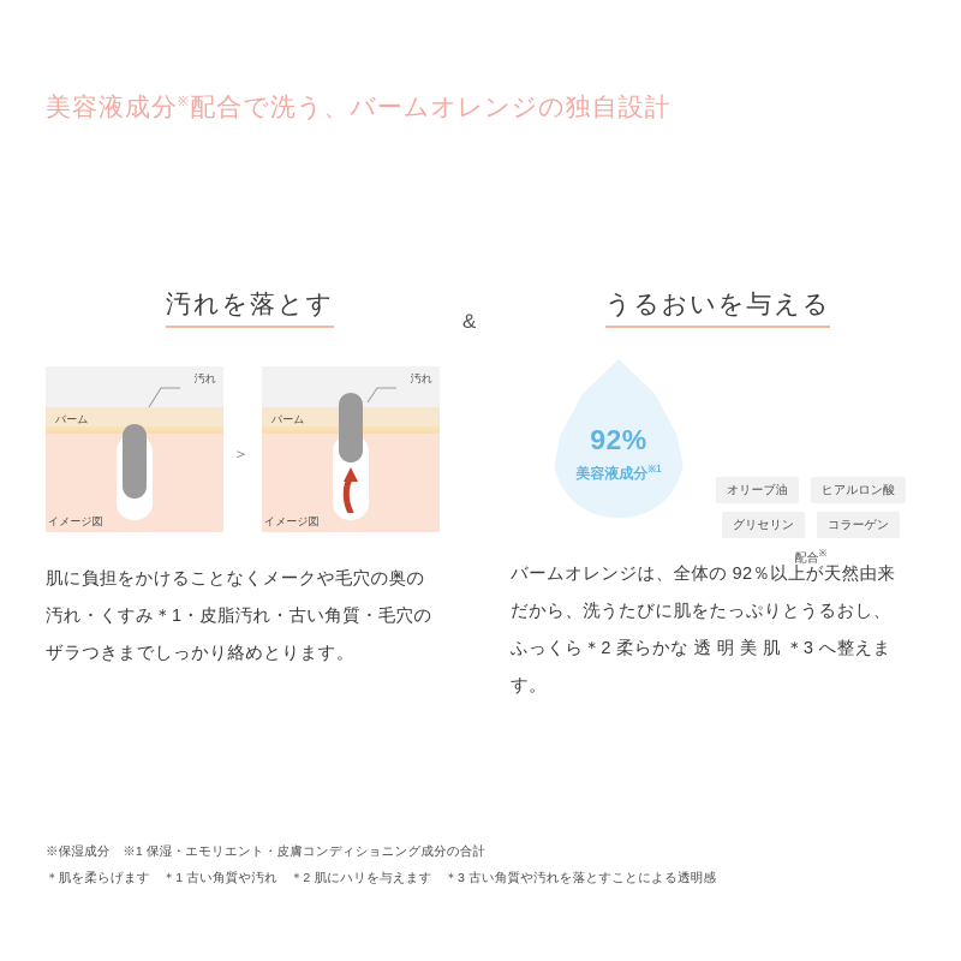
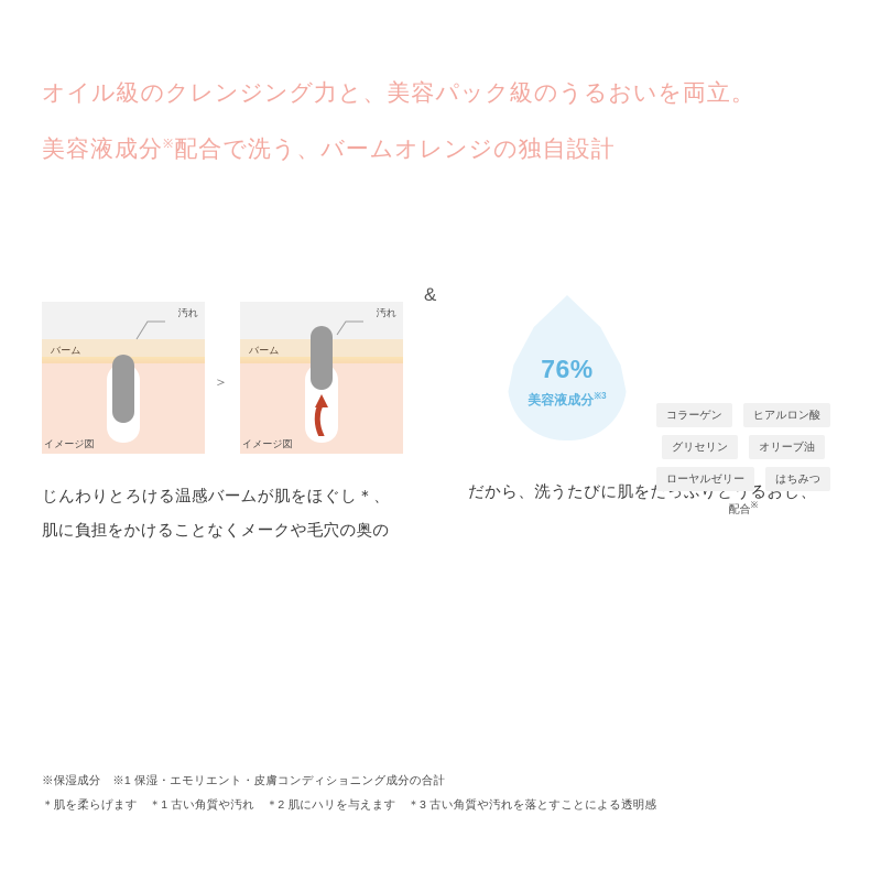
+ オイル級のクレンジング力と、美容パック級のうるおいを両立。
  美容液成分※配合で洗う、バームオレンジの独自設計
  &
- 汚れを落とす
  汚れ
  バーム
  イメージ図
  ＞
  汚れ
  バーム
  イメージ図
+ じんわりとろける温感バームが肌をほぐし＊、
  肌に負担をかけることなくメークや毛穴の奥の
- 汚れ・くすみ＊1・皮脂汚れ・古い角質・毛穴の
- ザラつきまでしっかり絡めとります。
- うるおいを与える
- 92%
+ 76%
- 美容液成分※1
+ 美容液成分※3
- オリーブ油
+ コラーゲン
  ヒアルロン酸
  グリセリン
- コラーゲン
+ オリーブ油
+ ローヤルゼリー
+ はちみつ
  配合※
- バームオレンジは、全体の 92％以上が天然由来
  だから、洗うたびに肌をたっぷりとうるおし、
- ふっくら＊2 柔らかな 透 明 美 肌 ＊3 へ整えます。
  ※保湿成分 ※1 保湿・エモリエント・皮膚コンディショニング成分の合計
  ＊肌を柔らげます ＊1 古い角質や汚れ ＊2 肌にハリを与えます ＊3 古い角質や汚れを落とすことによる透明感
